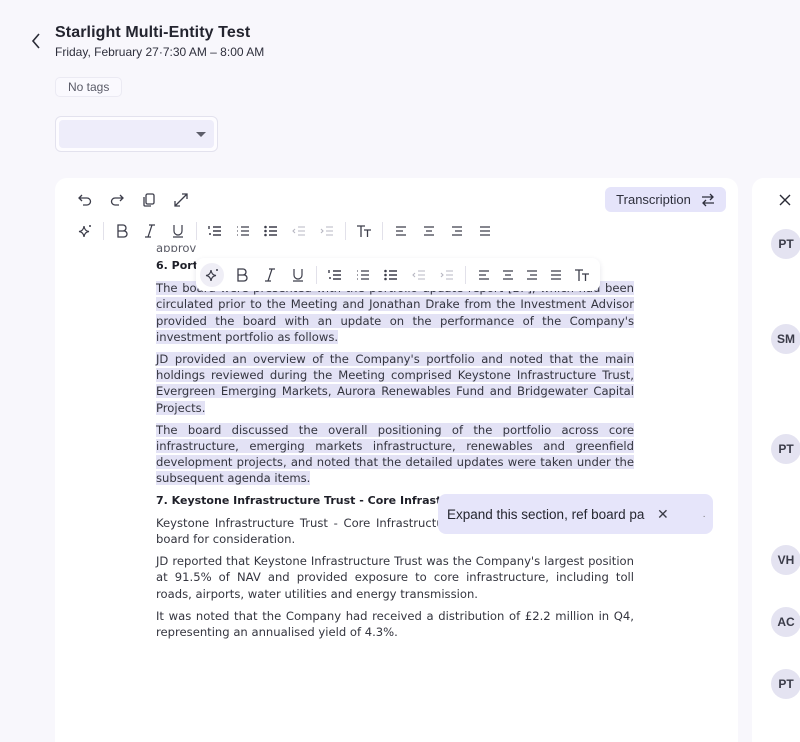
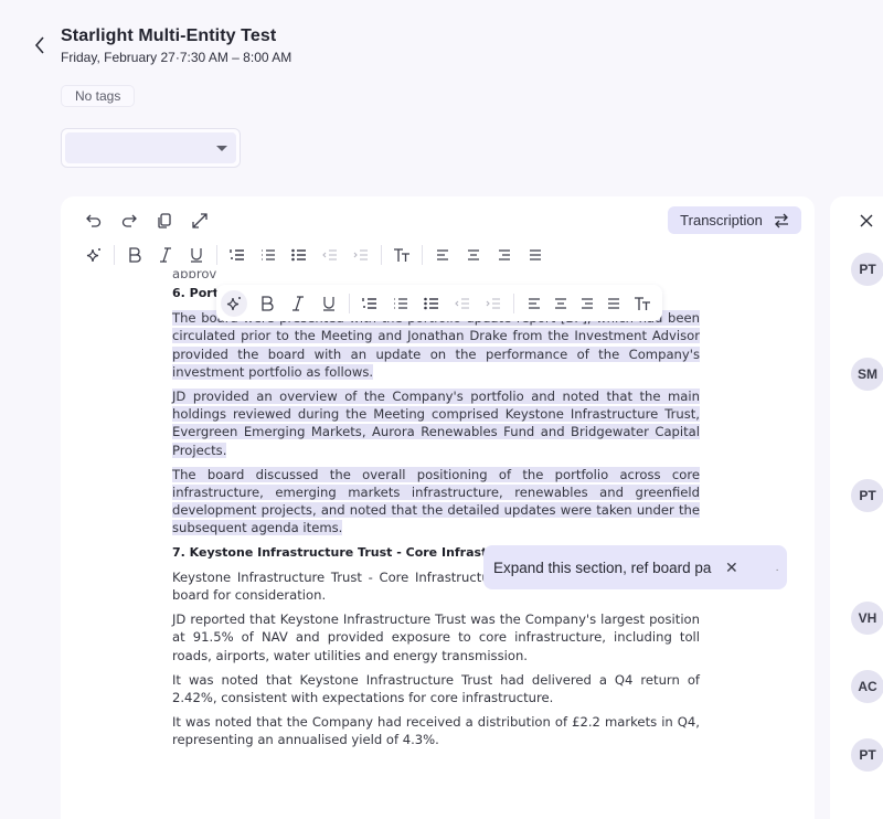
  Starlight Multi-Entity Test
  Friday, February 27·7:30 AM – 8:00 AM
  No tags
  Transcription
  approv
  The bo been circulated prior to the Meeting and Jonathan Drake from the Investment Advisor provided the board with an update on the performance of the Company's investment portfolio as follows.
  JD provided an overview of the Company's portfolio and noted that the main holdings reviewed during the Meeting comprised Keystone Infrastructure Trust, Evergreen Emerging Markets, Aurora Renewables Fund and Bridgewater Capital Projects.
  The board discussed the overall positioning of the portfolio across core infrastructure, emerging markets infrastructure, renewables and greenfield development projects, and noted that the detailed updates were taken under the subsequent agenda items.
  7. Keystone Infrastructure Trust - Core Infras
  Keystone Infrastructure Trust - Core Infrastruct board for consideration.
  JD reported that Keystone Infrastructure Trust was the Company's largest position at 91.5% of NAV and provided exposure to core infrastructure, including toll roads, airports, water utilities and energy transmission.
+ It was noted that Keystone Infrastructure Trust had delivered a Q4 return of 2.42%, consistent with expectations for core infrastructure.
- It was noted that the Company had received a distribution of £2.2 million in Q4, representing an annualised yield of 4.3%.
+ It was noted that the Company had received a distribution of £2.2 markets in Q4, representing an annualised yield of 4.3%.
  Expand this section, ref board pa
  ✕
  .
  PT
  SM
  PT
  VH
  AC
  PT
